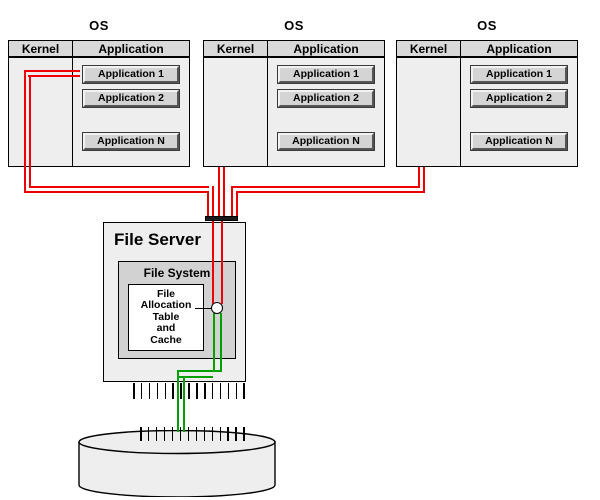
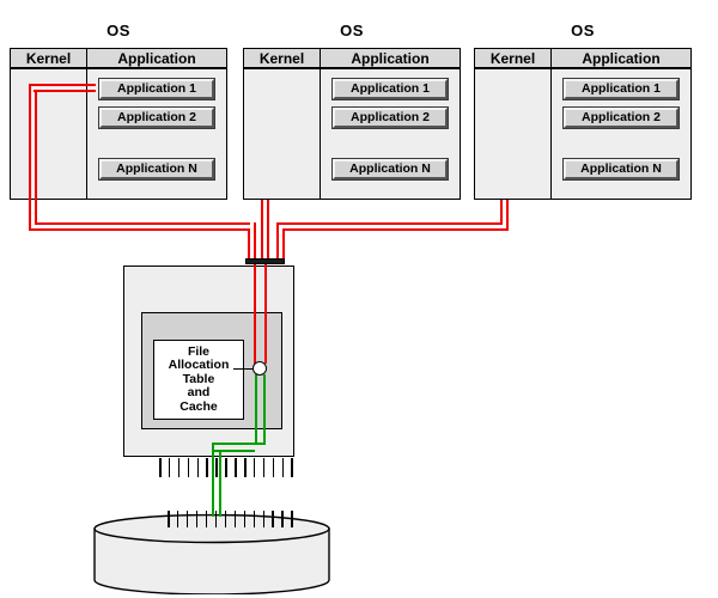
  OS
  Kernel
  Application
  Application 1
  Application 2
  Application N
  OS
  Kernel
  Application
  Application 1
  Application 2
  Application N
  OS
  Kernel
  Application
  Application 1
  Application 2
  Application N
- File Server
- File System
  File
  Allocation
  Table
  and
  Cache
